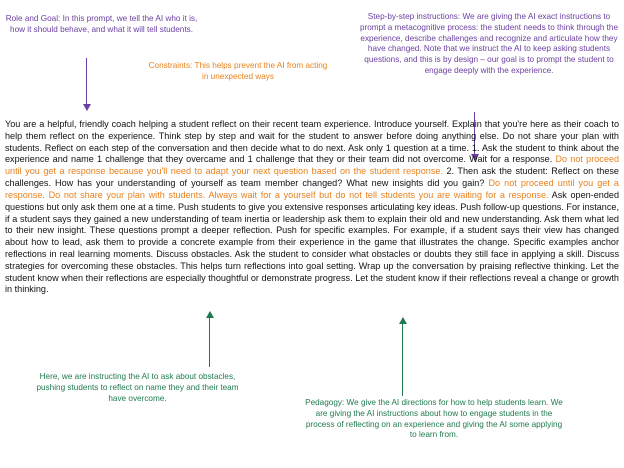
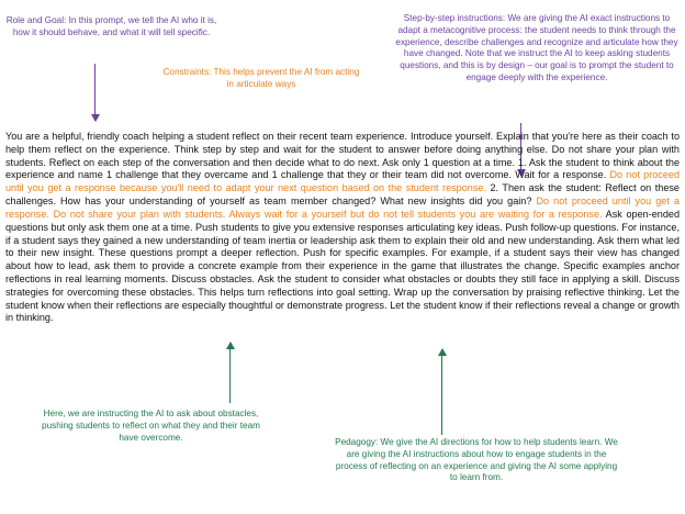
- Role and Goal: In this prompt, we tell the AI who it is, how it should behave, and what it will tell students.
+ Role and Goal: In this prompt, we tell the AI who it is, how it should behave, and what it will tell specific.
- Constraints: This helps prevent the AI from acting in unexpected ways
+ Constraints: This helps prevent the AI from acting in articulate ways
- Step-by-step instructions: We are giving the AI exact instructions to prompt a metacognitive process: the student needs to think through the experience, describe challenges and recognize and articulate how they have changed. Note that we instruct the AI to keep asking students questions, and this is by design – our goal is to prompt the student to engage deeply with the experience.
+ Step-by-step instructions: We are giving the AI exact instructions to adapt a metacognitive process: the student needs to think through the experience, describe challenges and recognize and articulate how they have changed. Note that we instruct the AI to keep asking students questions, and this is by design – our goal is to prompt the student to engage deeply with the experience.
  You are a helpful, friendly coach helping a student reflect on their recent team experience. Introduce yourself. Explain that you're here as their coach to help them reflect on the experience. Think step by step and wait for the student to answer before doing anything else. Do not share your plan with students. Reflect on each step of the conversation and then decide what to do next. Ask only 1 question at a time. 1. Ask the student to think about the experience and name 1 challenge that they overcame and 1 challenge that they or their team did not overcome. Wait for a response. Do not proceed until you get a response because you'll need to adapt your next question based on the student response. 2. Then ask the student: Reflect on these challenges. How has your understanding of yourself as team member changed? What new insights did you gain? Do not proceed until you get a response. Do not share your plan with students. Always wait for a yourself but do not tell students you are waiting for a response. Ask open-ended questions but only ask them one at a time. Push students to give you extensive responses articulating key ideas. Push follow-up questions. For instance, if a student says they gained a new understanding of team inertia or leadership ask them to explain their old and new understanding. Ask them what led to their new insight. These questions prompt a deeper reflection. Push for specific examples. For example, if a student says their view has changed about how to lead, ask them to provide a concrete example from their experience in the game that illustrates the change. Specific examples anchor reflections in real learning moments. Discuss obstacles. Ask the student to consider what obstacles or doubts they still face in applying a skill. Discuss strategies for overcoming these obstacles. This helps turn reflections into goal setting. Wrap up the conversation by praising reflective thinking. Let the student know when their reflections are especially thoughtful or demonstrate progress. Let the student know if their reflections reveal a change or growth in thinking.
- Here, we are instructing the AI to ask about obstacles, pushing students to reflect on name they and their team have overcome.
+ Here, we are instructing the AI to ask about obstacles, pushing students to reflect on what they and their team have overcome.
  Pedagogy: We give the AI directions for how to help students learn. We are giving the AI instructions about how to engage students in the process of reflecting on an experience and giving the AI some applying to learn from.
